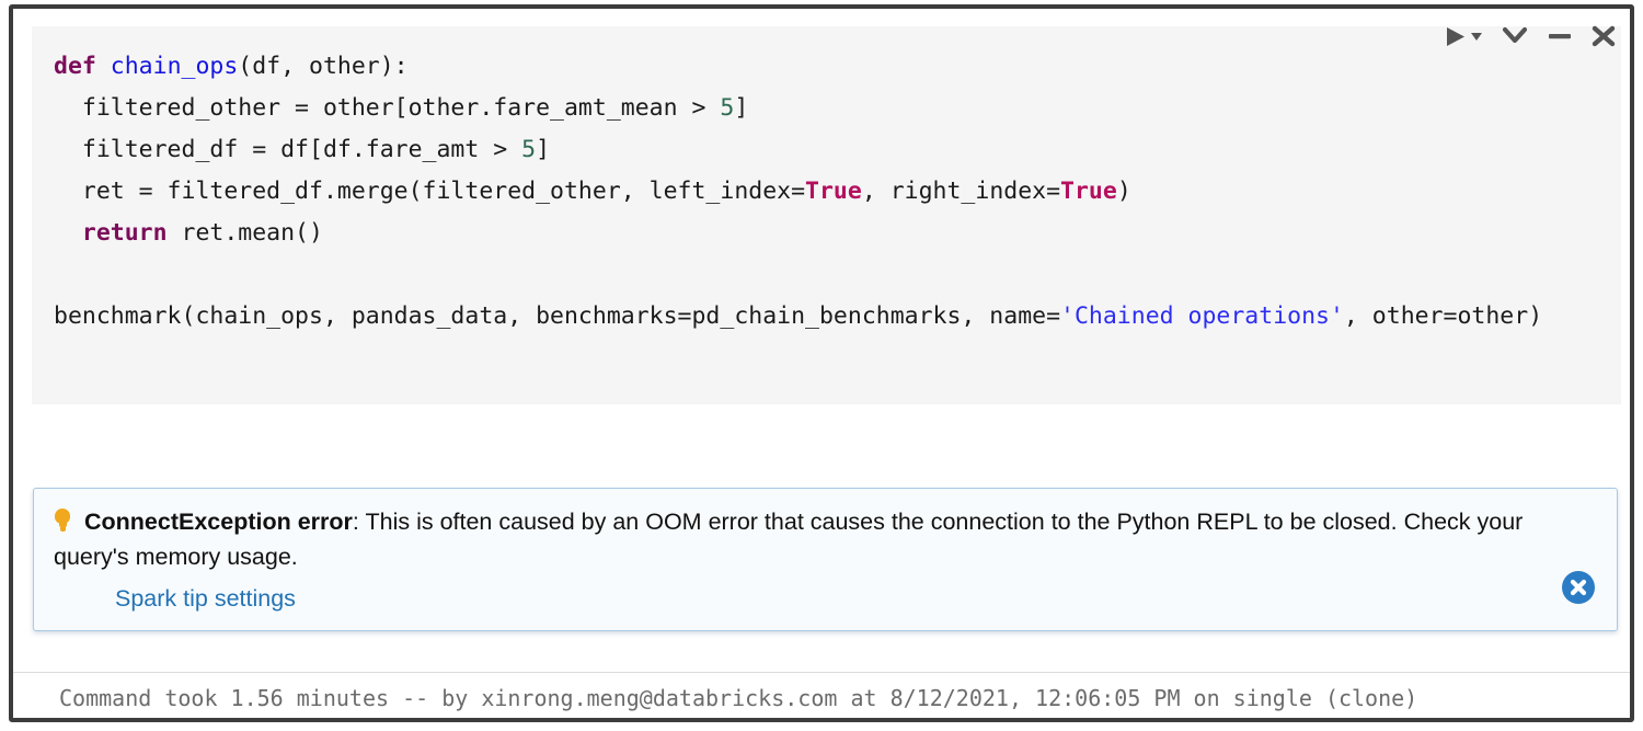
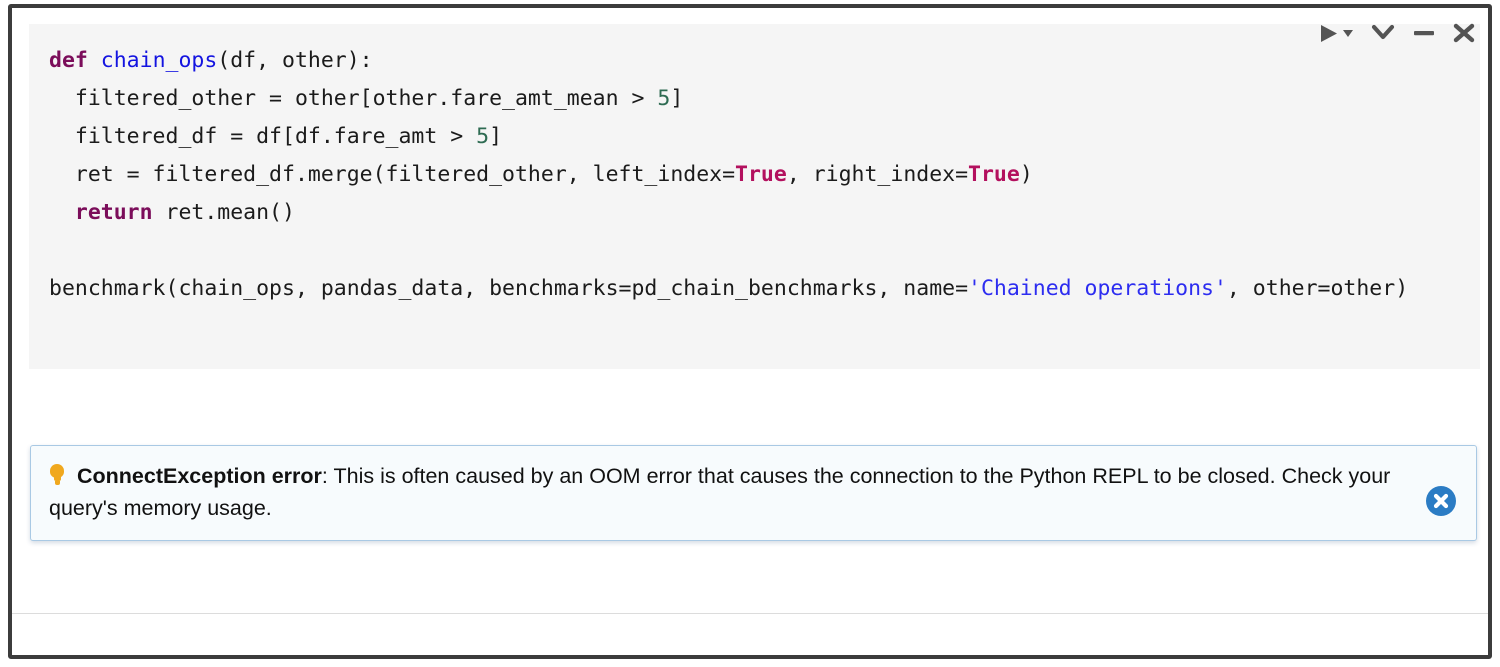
  def chain_ops(df, other): filtered_other = other[other.fare_amt_mean > 5] filtered_df = df[df.fare_amt > 5] ret = filtered_df.merge(filtered_other, left_index=True, right_index=True) return ret.mean() benchmark(chain_ops, pandas_data, benchmarks=pd_chain_benchmarks, name='Chained operations', other=other)
  ConnectException error: This is often caused by an OOM error that causes the connection to the Python REPL to be closed. Check your query's memory usage.
- Spark tip settings
- Command took 1.56 minutes -- by xinrong.meng@databricks.com at 8/12/2021, 12:06:05 PM on single (clone)
